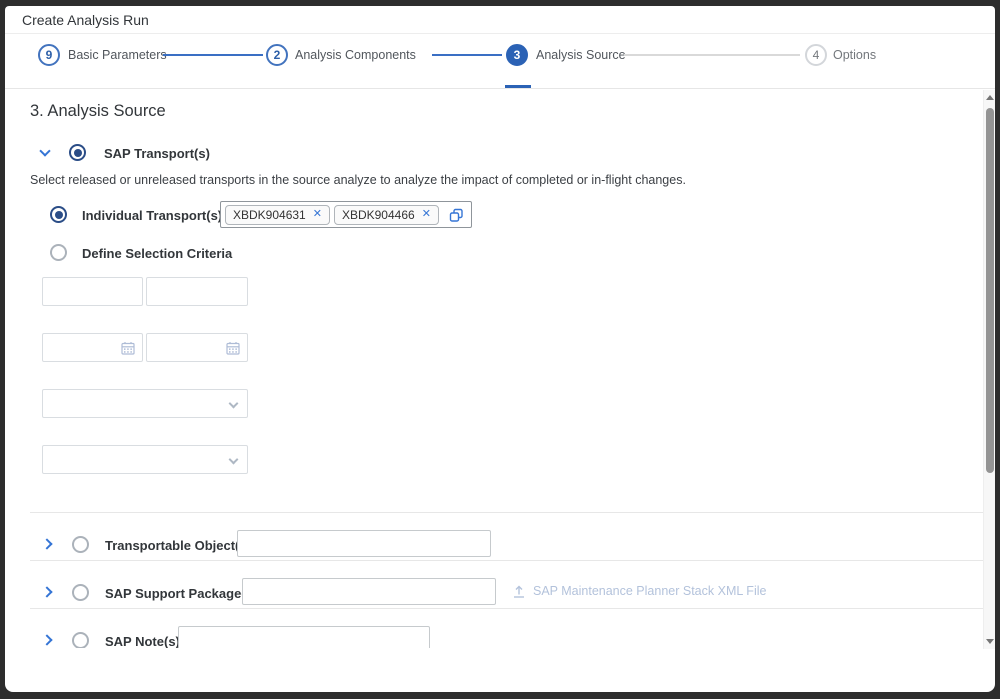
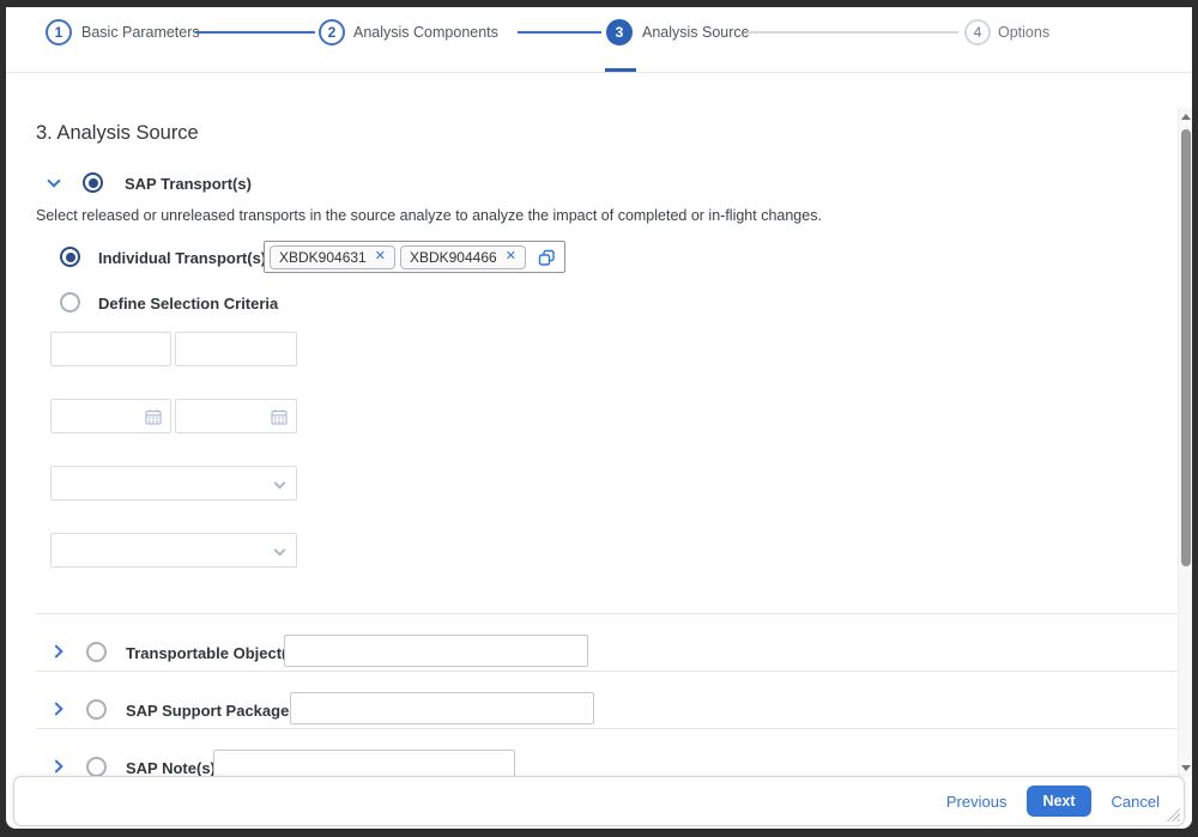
- Create Analysis Run
- 9
+ 1
  Basic Parameter
  2
  Analysis Components
  3
  Analysis Source
  4
  Options
  3. Analysis Source
  SAP Transport(s)
  Select released or unreleased transports in the source analyze to analyze the impact of completed or in-flight changes.
  Individual Transport(s
  XBDK904631
  ✕
  XBDK904466
  ✕
  Define Selection Criteria
  Transportable Object
  SAP Support Package
- SAP Maintenance Planner Stack XML File
  SAP Note(s
+ Previous
+ Next
+ Cancel
